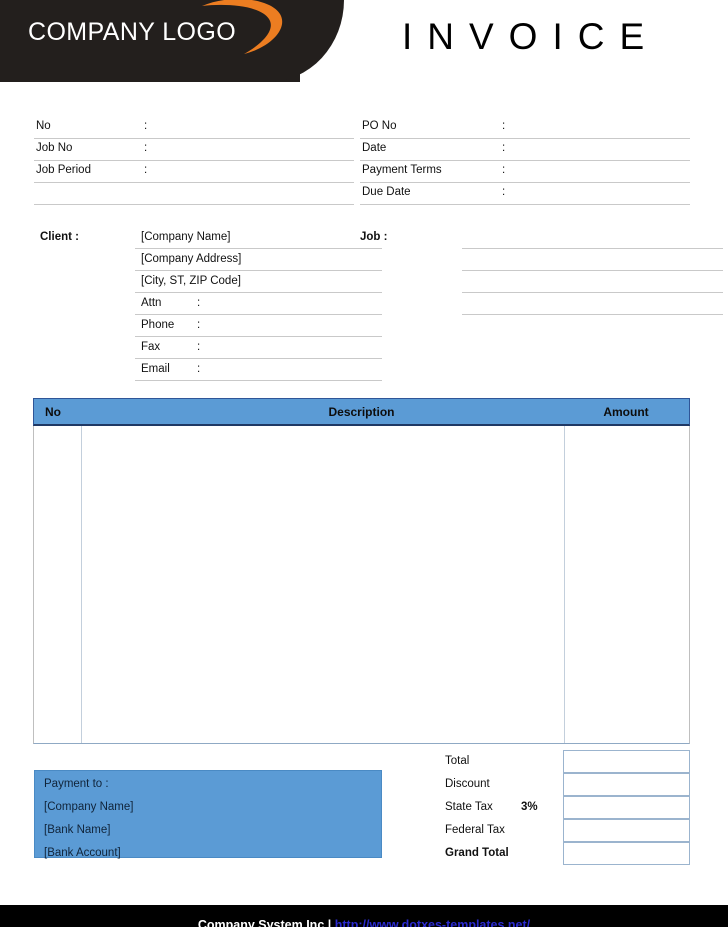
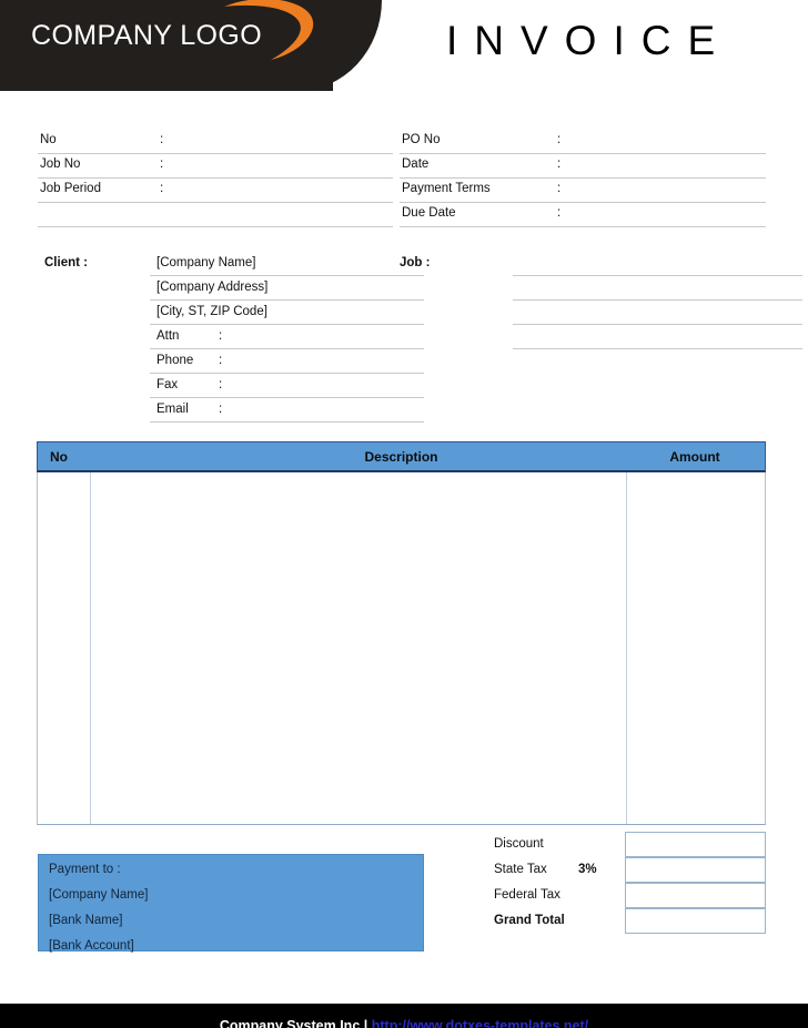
  COMPANY LOGO
  INVOICE
  No
  :
  PO No
  :
  Job No
  :
  Date
  :
  Job Period
  :
  Payment Terms
  :
  Due Date
  :
  Client :
  Job :
  [Company Name]
  [Company Address]
  [City, ST, ZIP Code]
  Attn
  :
  Phone
  :
  Fax
  :
  Email
  :
  No
  Description
  Amount
  Payment to :
  [Company Name]
  [Bank Name]
  [Bank Account]
- Total
  Discount
  State Tax
  3%
  Federal Tax
  Grand Total
  Company System Inc | http://www.dotxes-templates.net/
